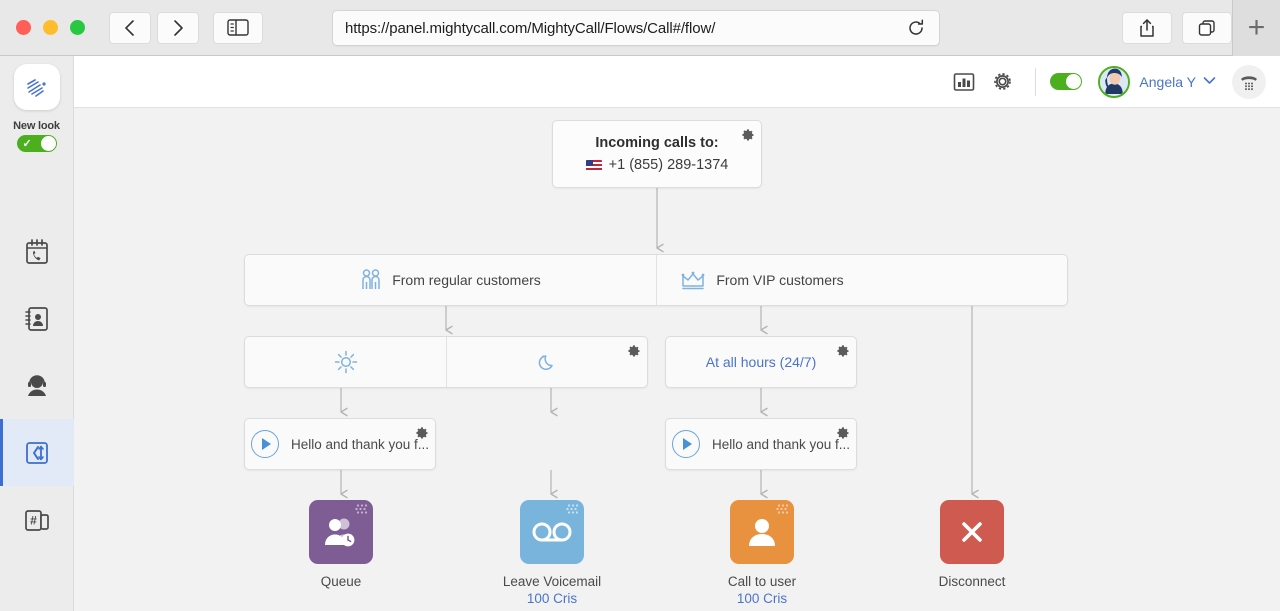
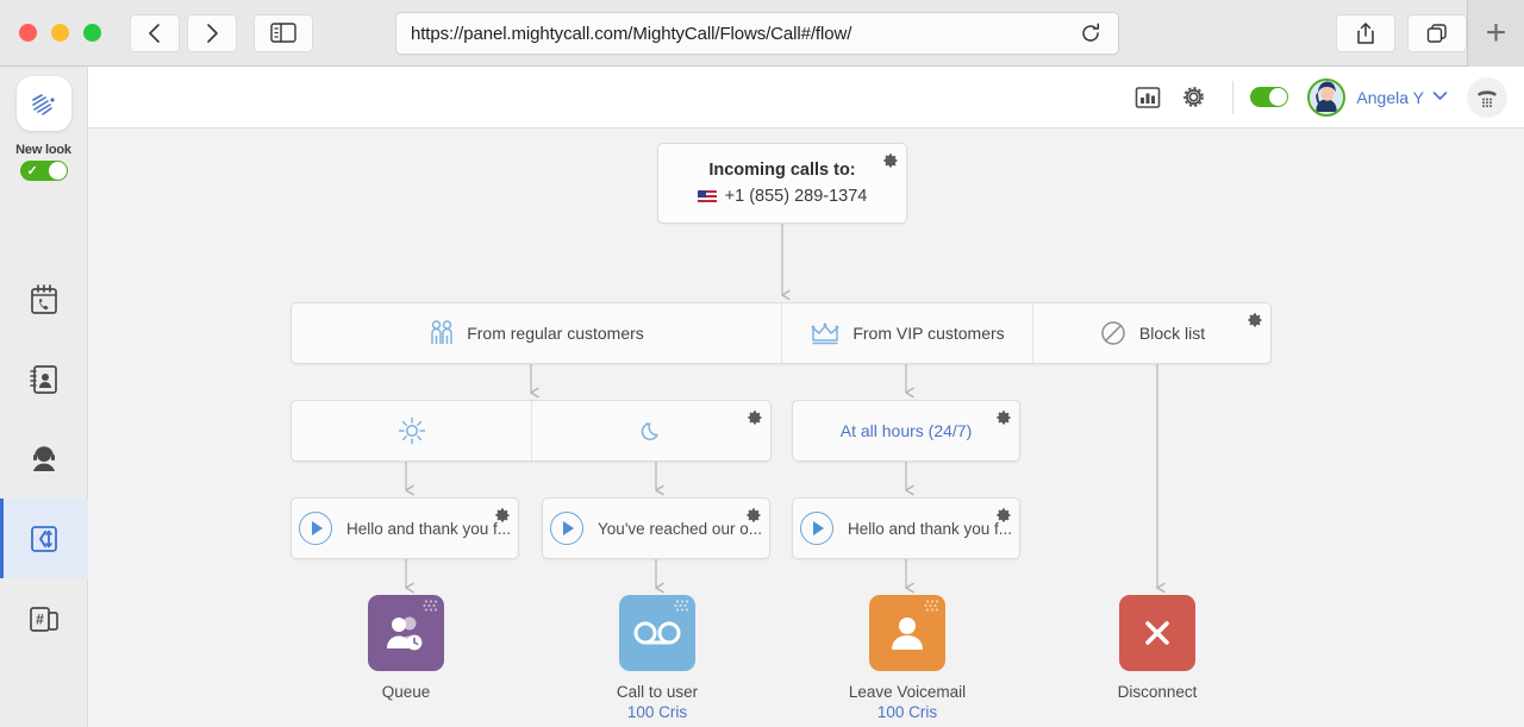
  https://panel.mightycall.com/MightyCall/Flows/Call#/flow/
  +
  New look
  ✓
  #
  Angela Y
  Incoming calls to:
  +1 (855) 289-1374
  From regular customers
  From VIP customers
+ Block list
  At all hours (24/7)
  Hello and thank you f...
+ You've reached our o...
  Hello and thank you f...
  Queue
- Leave Voicemail
+ Call to user
  100 Cris
- Call to user
+ Leave Voicemail
  100 Cris
  Disconnect
